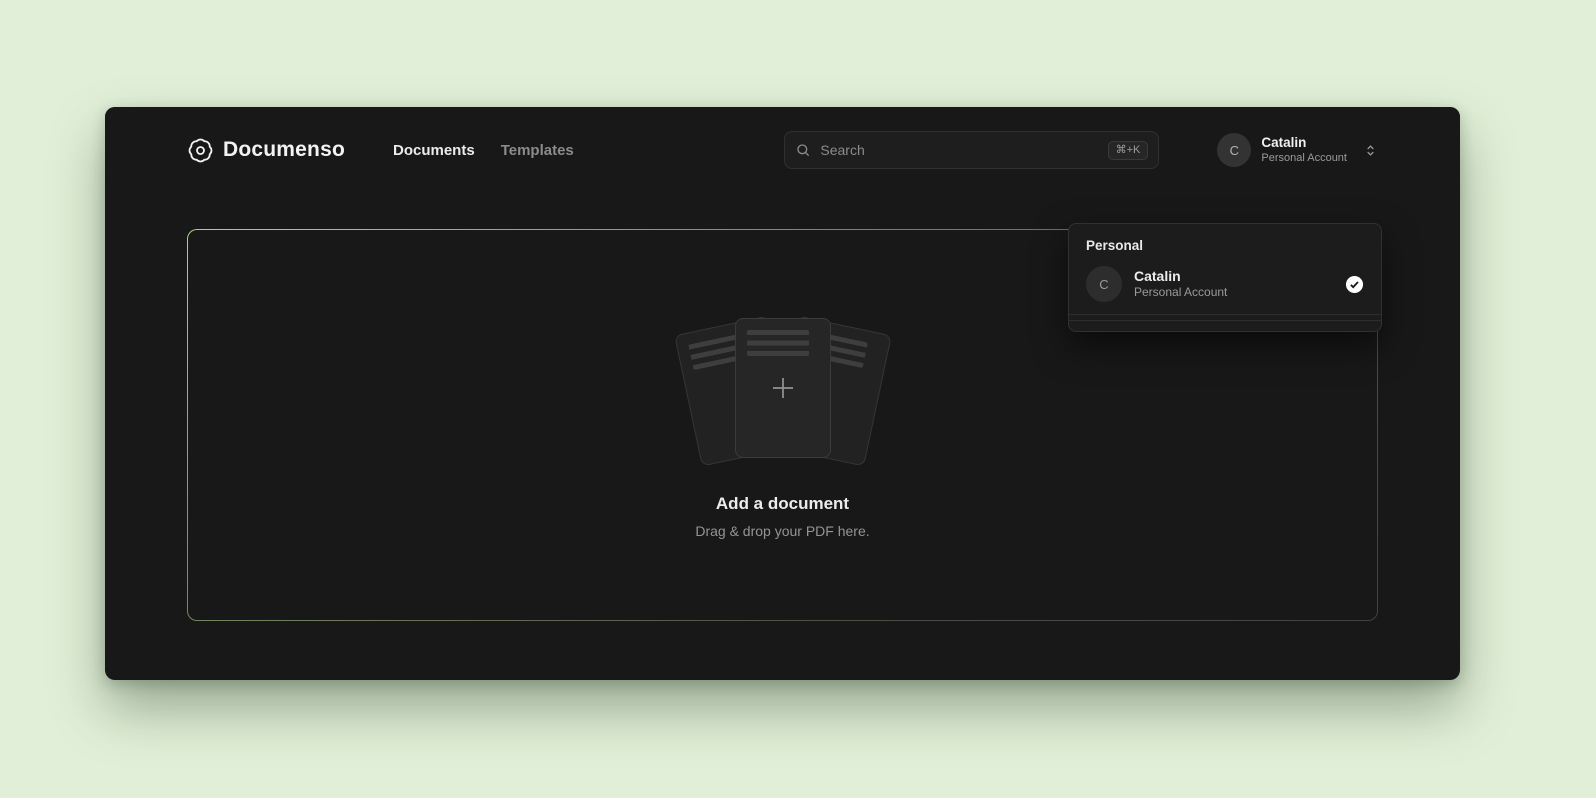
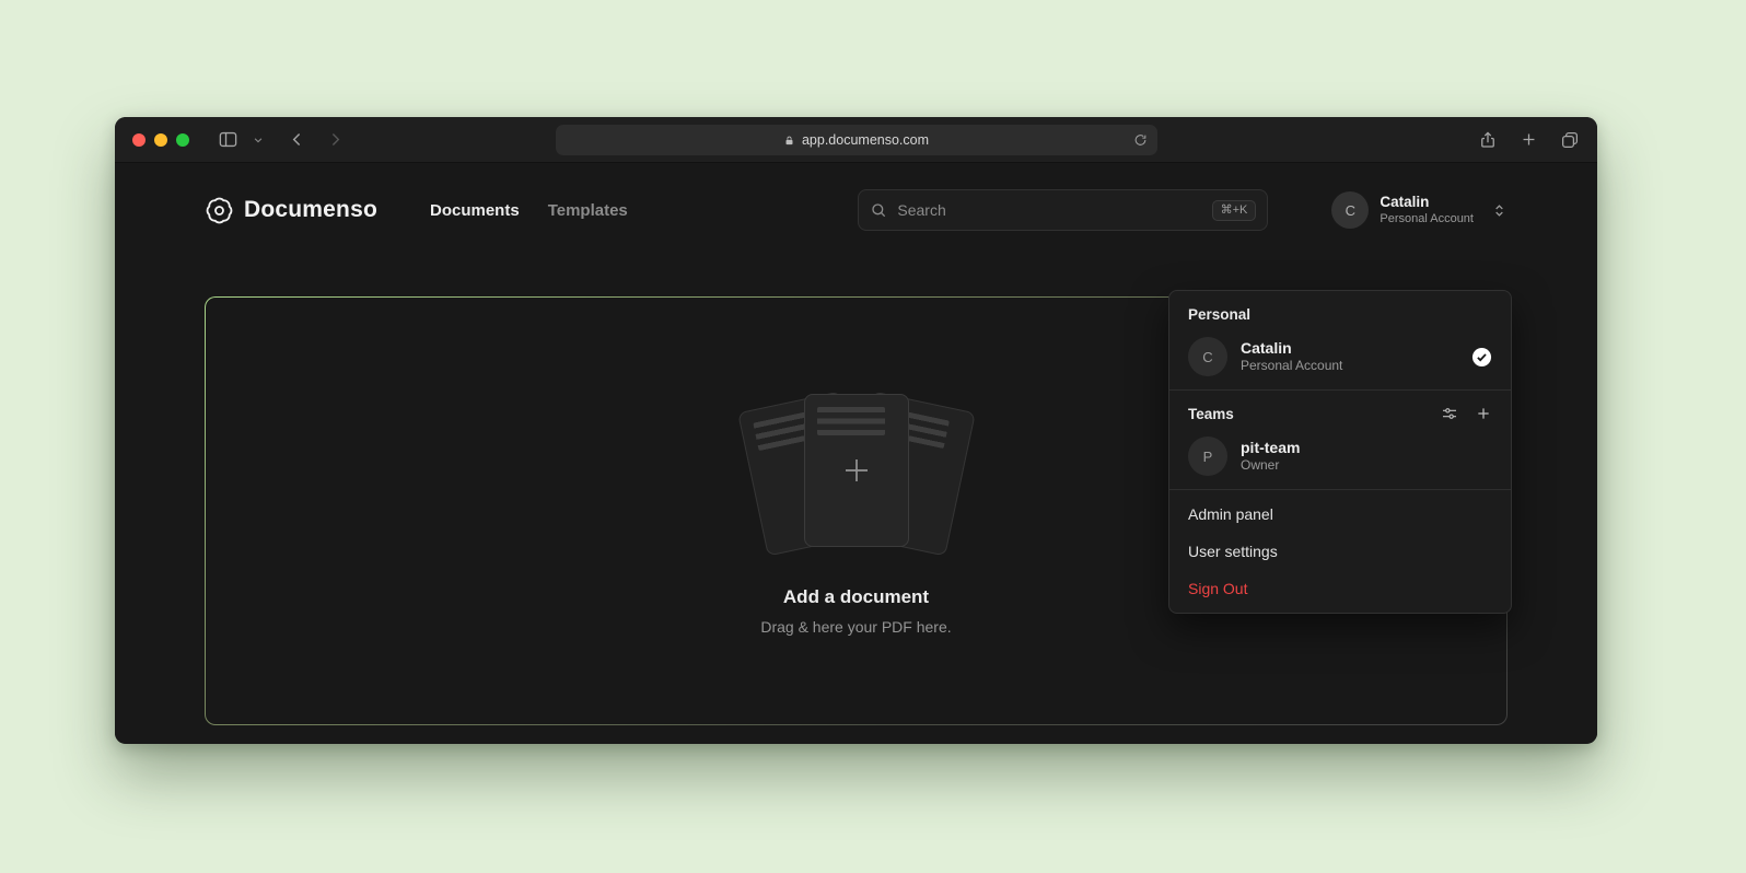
+ app.documenso.com
  Documenso
  Documents
  Templates
  Search
  ⌘+K
  C
  Catalin
  Personal Account
  Add a document
- Drag & drop your PDF here.
+ Drag & here your PDF here.
  Personal
  C
  Catalin
  Personal Account
+ Teams
+ P
+ pit-team
+ Owner
+ Admin panel
+ User settings
+ Sign Out
